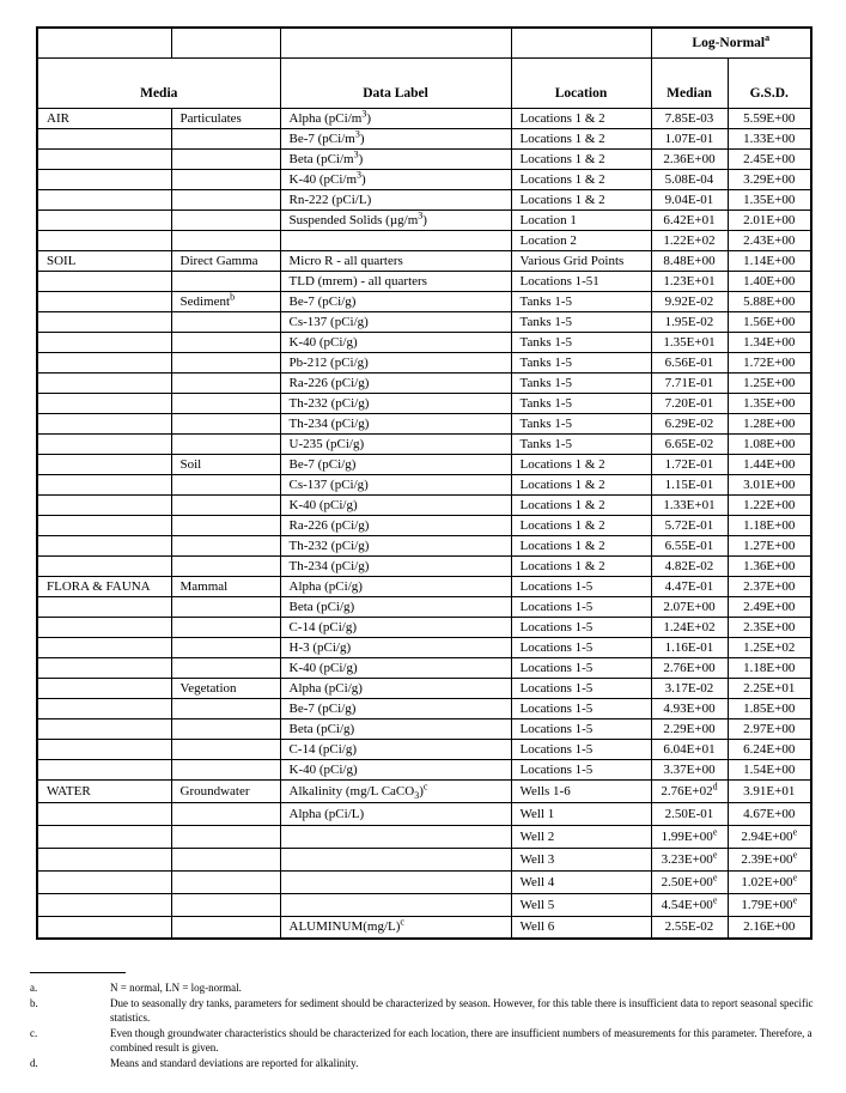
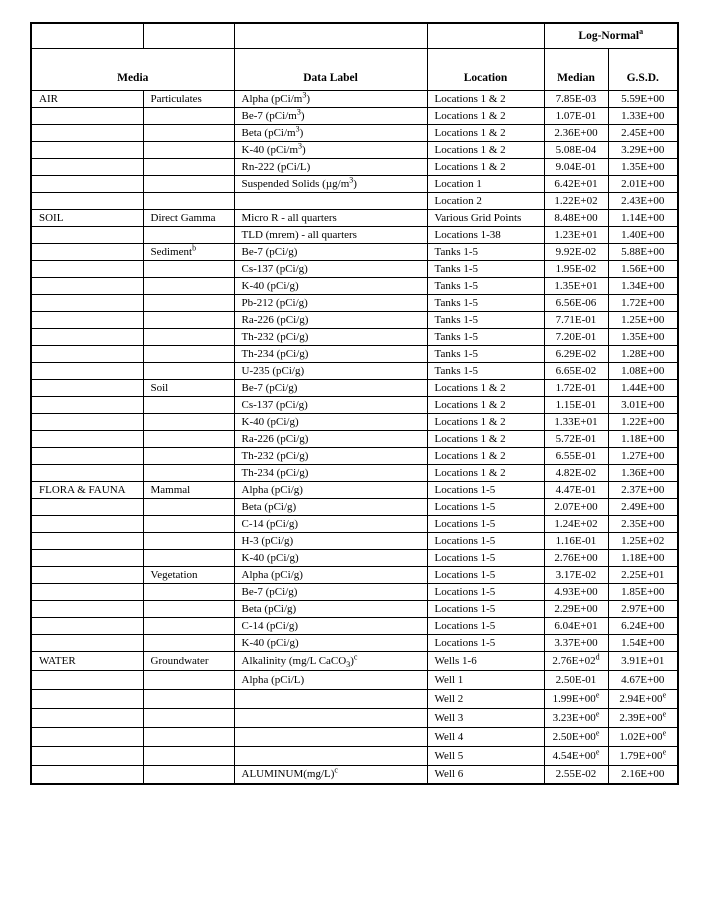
  				Log-Normala
  Media	Data Label	Location	Median	G.S.D.
  AIR	Particulates	Alpha (pCi/m3)	Locations 1 & 2	7.85E-03	5.59E+00
  		Be-7 (pCi/m3)	Locations 1 & 2	1.07E-01	1.33E+00
  		Beta (pCi/m3)	Locations 1 & 2	2.36E+00	2.45E+00
  		K-40 (pCi/m3)	Locations 1 & 2	5.08E-04	3.29E+00
  		Rn-222 (pCi/L)	Locations 1 & 2	9.04E-01	1.35E+00
  		Suspended Solids (µg/m3)	Location 1	6.42E+01	2.01E+00
  			Location 2	1.22E+02	2.43E+00
  SOIL	Direct Gamma	Micro R - all quarters	Various Grid Points	8.48E+00	1.14E+00
- 		TLD (mrem) - all quarters	Locations 1-51	1.23E+01	1.40E+00
+ 		TLD (mrem) - all quarters	Locations 1-38	1.23E+01	1.40E+00
  	Sedimentb	Be-7 (pCi/g)	Tanks 1-5	9.92E-02	5.88E+00
  		Cs-137 (pCi/g)	Tanks 1-5	1.95E-02	1.56E+00
  		K-40 (pCi/g)	Tanks 1-5	1.35E+01	1.34E+00
- 		Pb-212 (pCi/g)	Tanks 1-5	6.56E-01	1.72E+00
+ 		Pb-212 (pCi/g)	Tanks 1-5	6.56E-06	1.72E+00
  		Ra-226 (pCi/g)	Tanks 1-5	7.71E-01	1.25E+00
  		Th-232 (pCi/g)	Tanks 1-5	7.20E-01	1.35E+00
  		Th-234 (pCi/g)	Tanks 1-5	6.29E-02	1.28E+00
  		U-235 (pCi/g)	Tanks 1-5	6.65E-02	1.08E+00
  	Soil	Be-7 (pCi/g)	Locations 1 & 2	1.72E-01	1.44E+00
  		Cs-137 (pCi/g)	Locations 1 & 2	1.15E-01	3.01E+00
  		K-40 (pCi/g)	Locations 1 & 2	1.33E+01	1.22E+00
  		Ra-226 (pCi/g)	Locations 1 & 2	5.72E-01	1.18E+00
  		Th-232 (pCi/g)	Locations 1 & 2	6.55E-01	1.27E+00
  		Th-234 (pCi/g)	Locations 1 & 2	4.82E-02	1.36E+00
  FLORA & FAUNA	Mammal	Alpha (pCi/g)	Locations 1-5	4.47E-01	2.37E+00
  		Beta (pCi/g)	Locations 1-5	2.07E+00	2.49E+00
  		C-14 (pCi/g)	Locations 1-5	1.24E+02	2.35E+00
  		H-3 (pCi/g)	Locations 1-5	1.16E-01	1.25E+02
  		K-40 (pCi/g)	Locations 1-5	2.76E+00	1.18E+00
  	Vegetation	Alpha (pCi/g)	Locations 1-5	3.17E-02	2.25E+01
  		Be-7 (pCi/g)	Locations 1-5	4.93E+00	1.85E+00
  		Beta (pCi/g)	Locations 1-5	2.29E+00	2.97E+00
  		C-14 (pCi/g)	Locations 1-5	6.04E+01	6.24E+00
  		K-40 (pCi/g)	Locations 1-5	3.37E+00	1.54E+00
  WATER	Groundwater	Alkalinity (mg/L CaCO3)c	Wells 1-6	2.76E+02d	3.91E+01
  		Alpha (pCi/L)	Well 1	2.50E-01	4.67E+00
  			Well 2	1.99E+00e	2.94E+00e
  			Well 3	3.23E+00e	2.39E+00e
  			Well 4	2.50E+00e	1.02E+00e
  			Well 5	4.54E+00e	1.79E+00e
  		ALUMINUM(mg/L)c	Well 6	2.55E-02	2.16E+00
- a.
- N = normal, LN = log-normal.
- b.
- Due to seasonally dry tanks, parameters for sediment should be characterized by season. However, for this table there is insufficient data to report seasonal specific statistics.
- c.
- Even though groundwater characteristics should be characterized for each location, there are insufficient numbers of measurements for this parameter. Therefore, a combined result is given.
- d.
- Means and standard deviations are reported for alkalinity.
